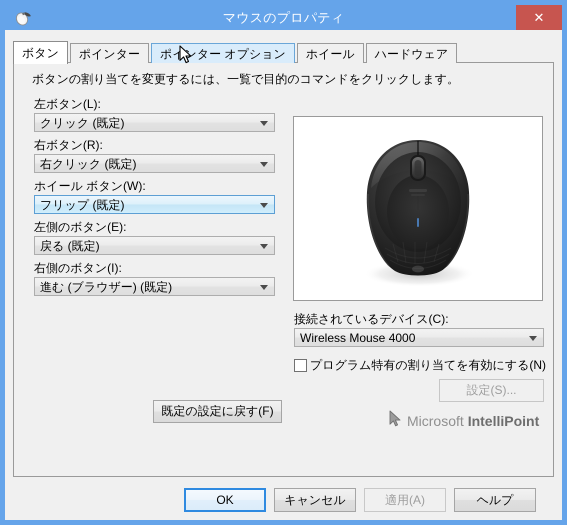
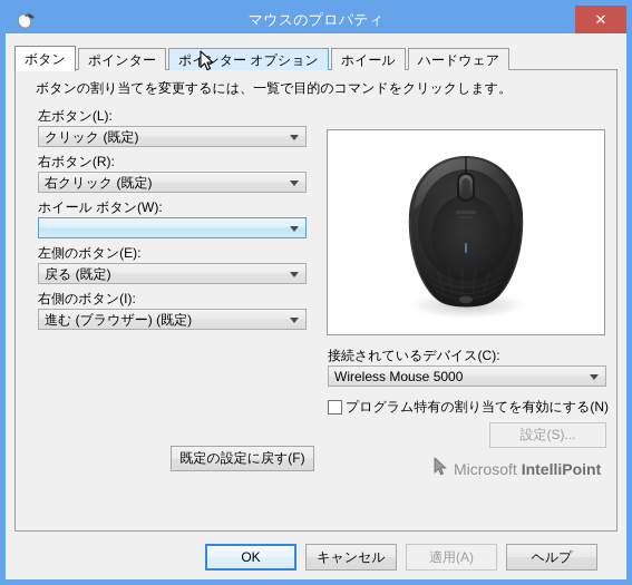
  マウスのプロパティ
  ✕
  ボタン
  ポインター
  ポインター オプション
  ホイール
  ハードウェア
  ボタンの割り当てを変更するには、一覧で目的のコマンドをクリックします。
  左ボタン(L):
  クリック (既定)
  右ボタン(R):
  右クリック (既定)
  ホイール ボタン(W):
- フリップ (既定)
  左側のボタン(E):
  戻る (既定)
  右側のボタン(I):
  進む (ブラウザー) (既定)
  接続されているデバイス(C):
- Wireless Mouse 4000
+ Wireless Mouse 5000
  プログラム特有の割り当てを有効にする(N)
  設定(S)...
  既定の設定に戻す(F)
  Microsoft IntelliPoint
  OK
  キャンセル
  適用(A)
  ヘルプ
